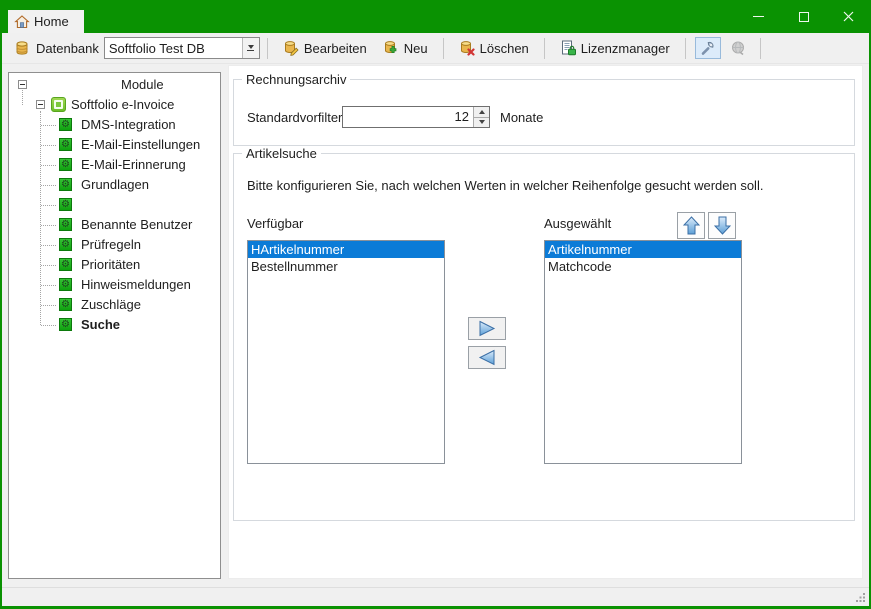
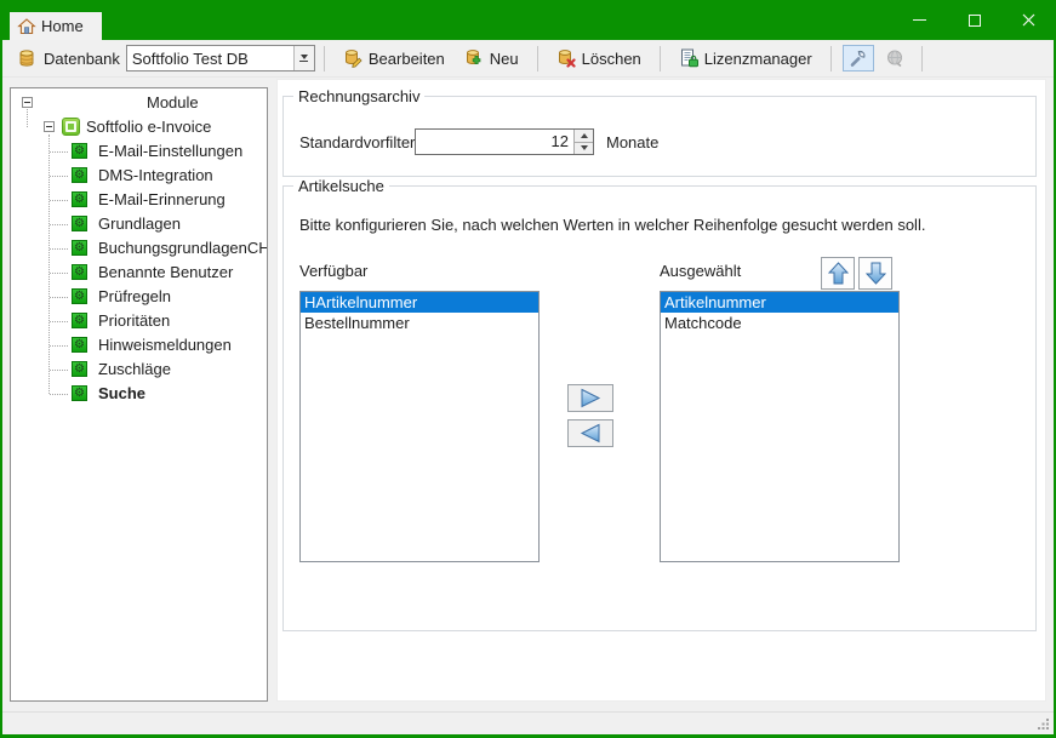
  Home
  Datenbank
  Softfolio Test DB
  Bearbeiten
  Neu
  Löschen
  Lizenzmanager
  Module
  Softfolio e-Invoice
  ⚙
- DMS-Integration
+ E-Mail-Einstellungen
  ⚙
- E-Mail-Einstellungen
+ DMS-Integration
  ⚙
  E-Mail-Erinnerung
  ⚙
  Grundlagen
  ⚙
+ BuchungsgrundlagenCH
  ⚙
  Benannte Benutzer
  ⚙
  Prüfregeln
  ⚙
  Prioritäten
  ⚙
  Hinweismeldungen
  ⚙
  Zuschläge
  ⚙
  Suche
  Rechnungsarchiv
  Standardvorfilter
  12
  Monate
  Artikelsuche
  Bitte konfigurieren Sie, nach welchen Werten in welcher Reihenfolge gesucht werden soll.
  Verfügbar
  HArtikelnummer
  Bestellnummer
  Ausgewählt
  Artikelnummer
  Matchcode
